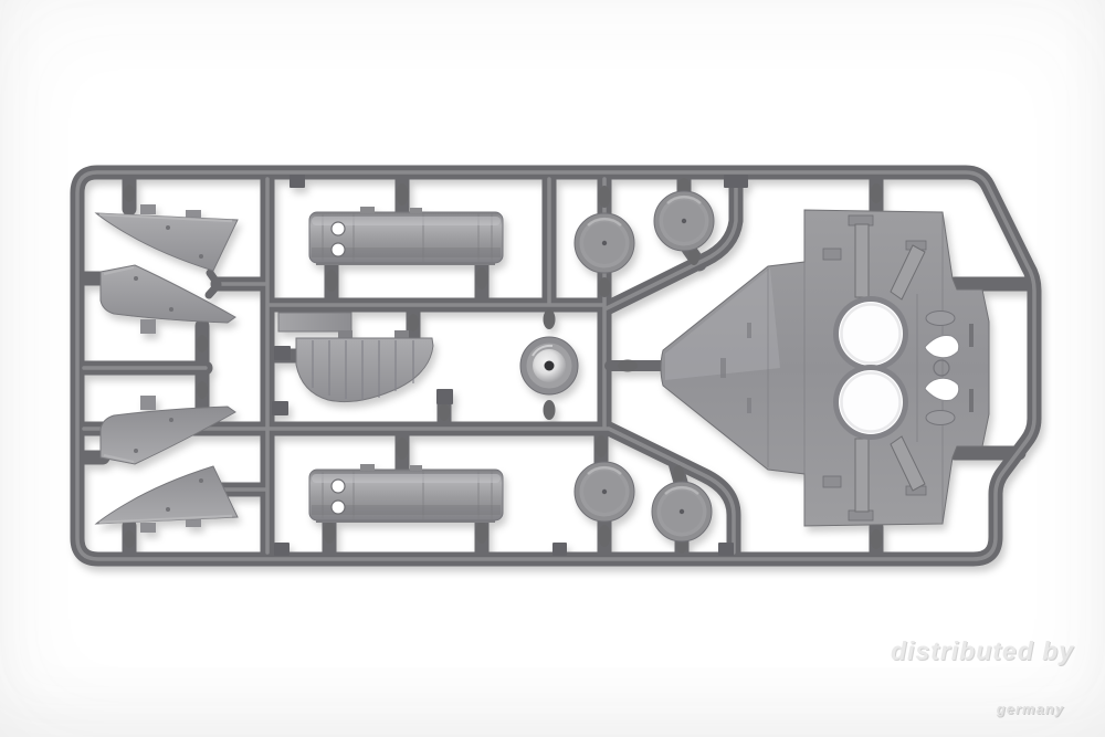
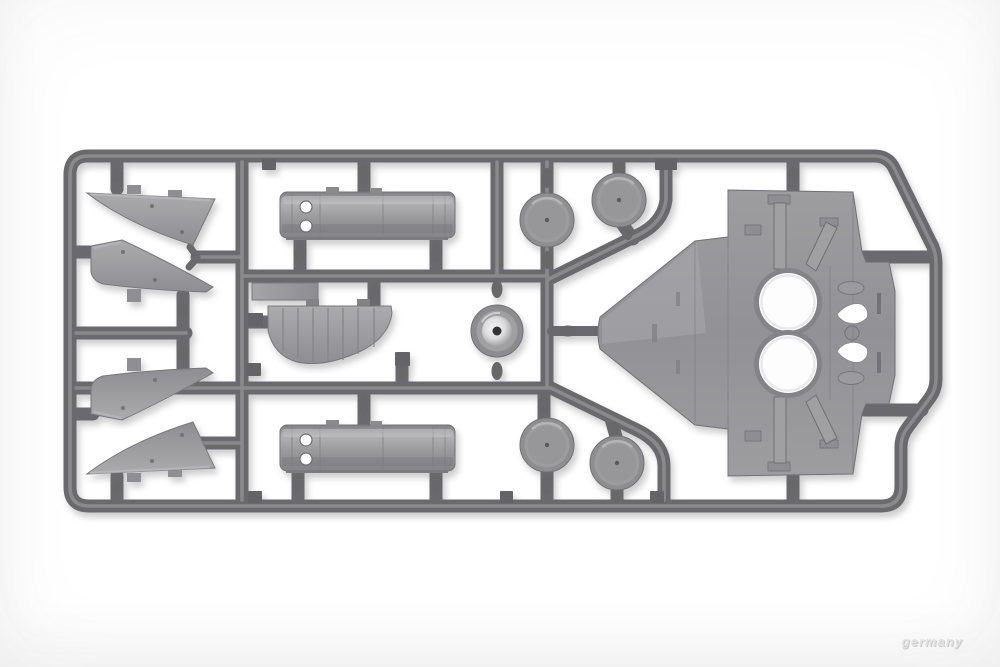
- distributed by
  germany
